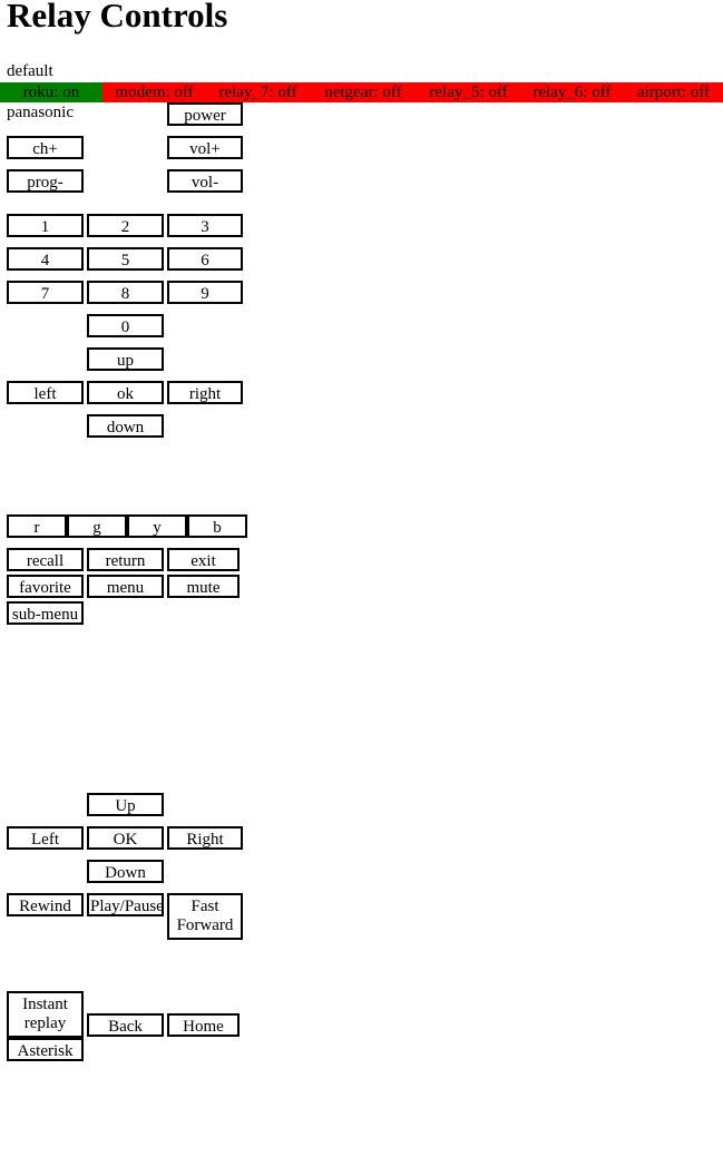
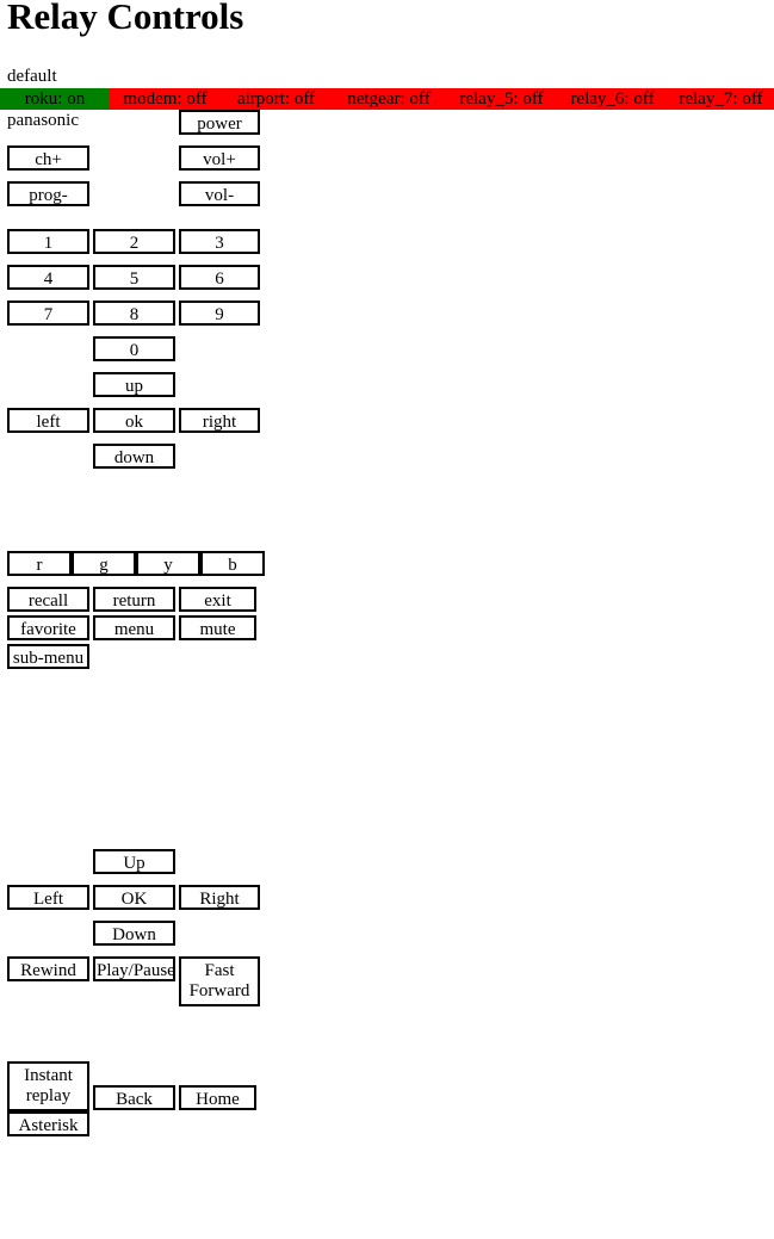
  Relay Controls
  default
  roku: on
  modem: off
- relay_7: off
+ airport: off
  netgear: off
  relay_5: off
  relay_6: off
- airport: off
+ relay_7: off
  panasonic
  power
  ch+
  vol+
  prog-
  vol-
  1
  2
  3
  4
  5
  6
  7
  8
  9
  0
  up
  left
  ok
  right
  down
  r
  g
  y
  b
  recall
  return
  exit
  favorite
  menu
  mute
  sub-menu
  Up
  Left
  OK
  Right
  Down
  Rewind
  Play/Pause
  Fast Forward
  Instant replay
  Back
  Home
  Asterisk
